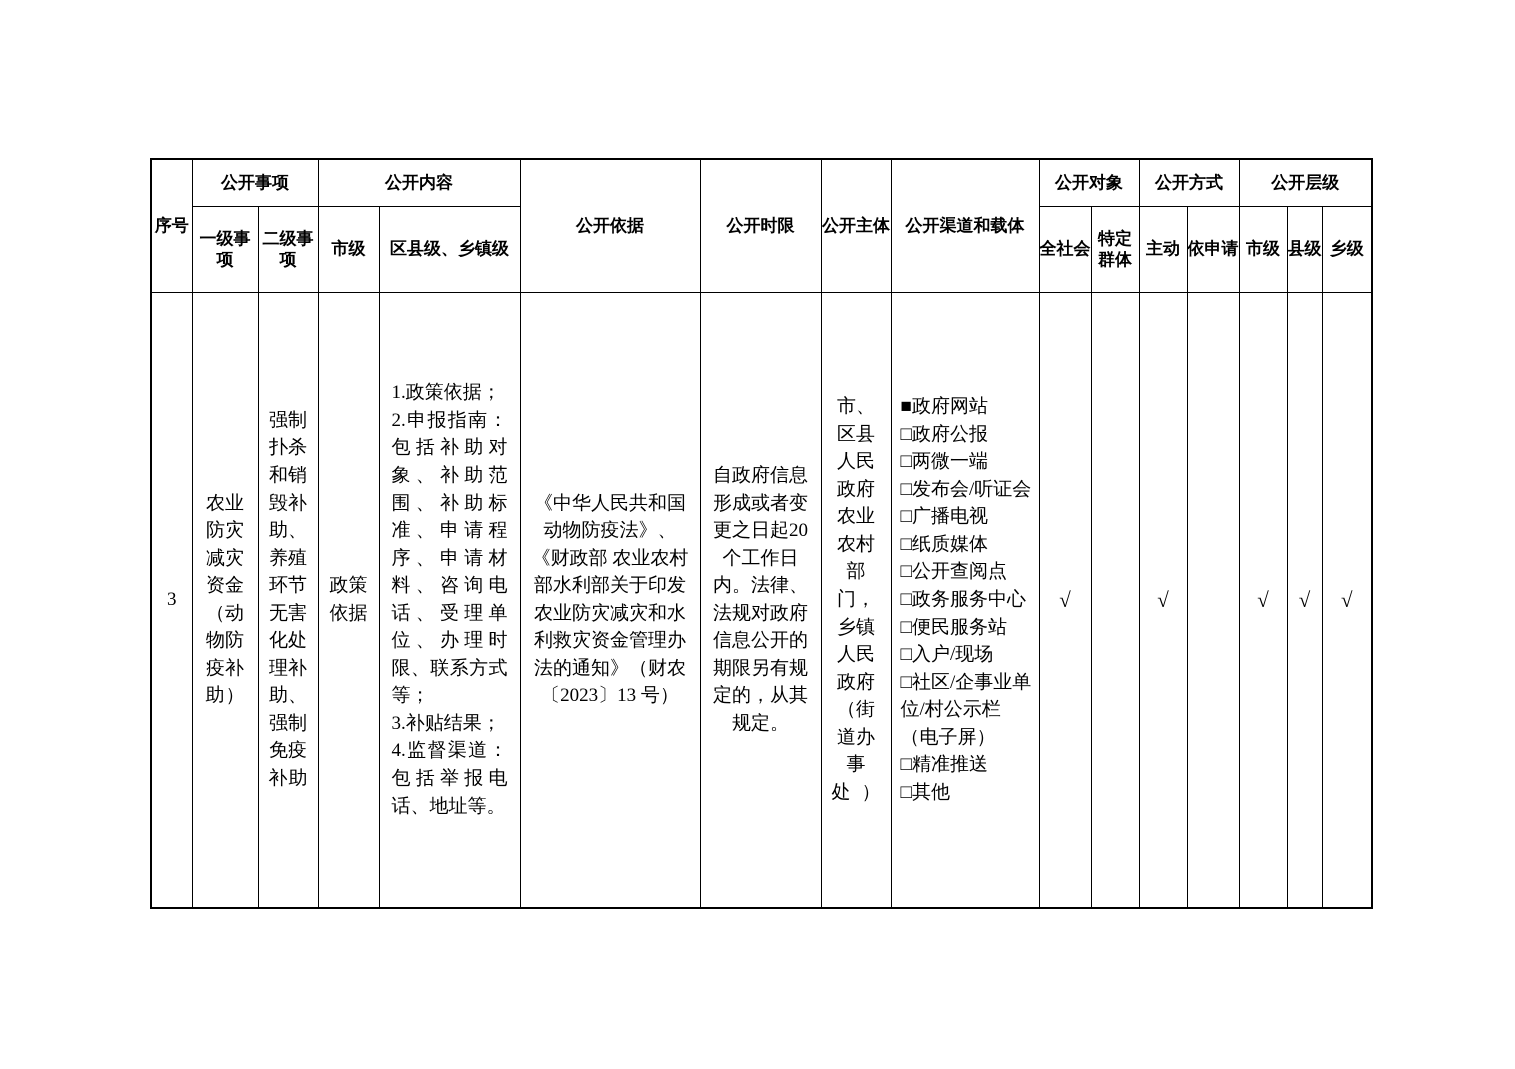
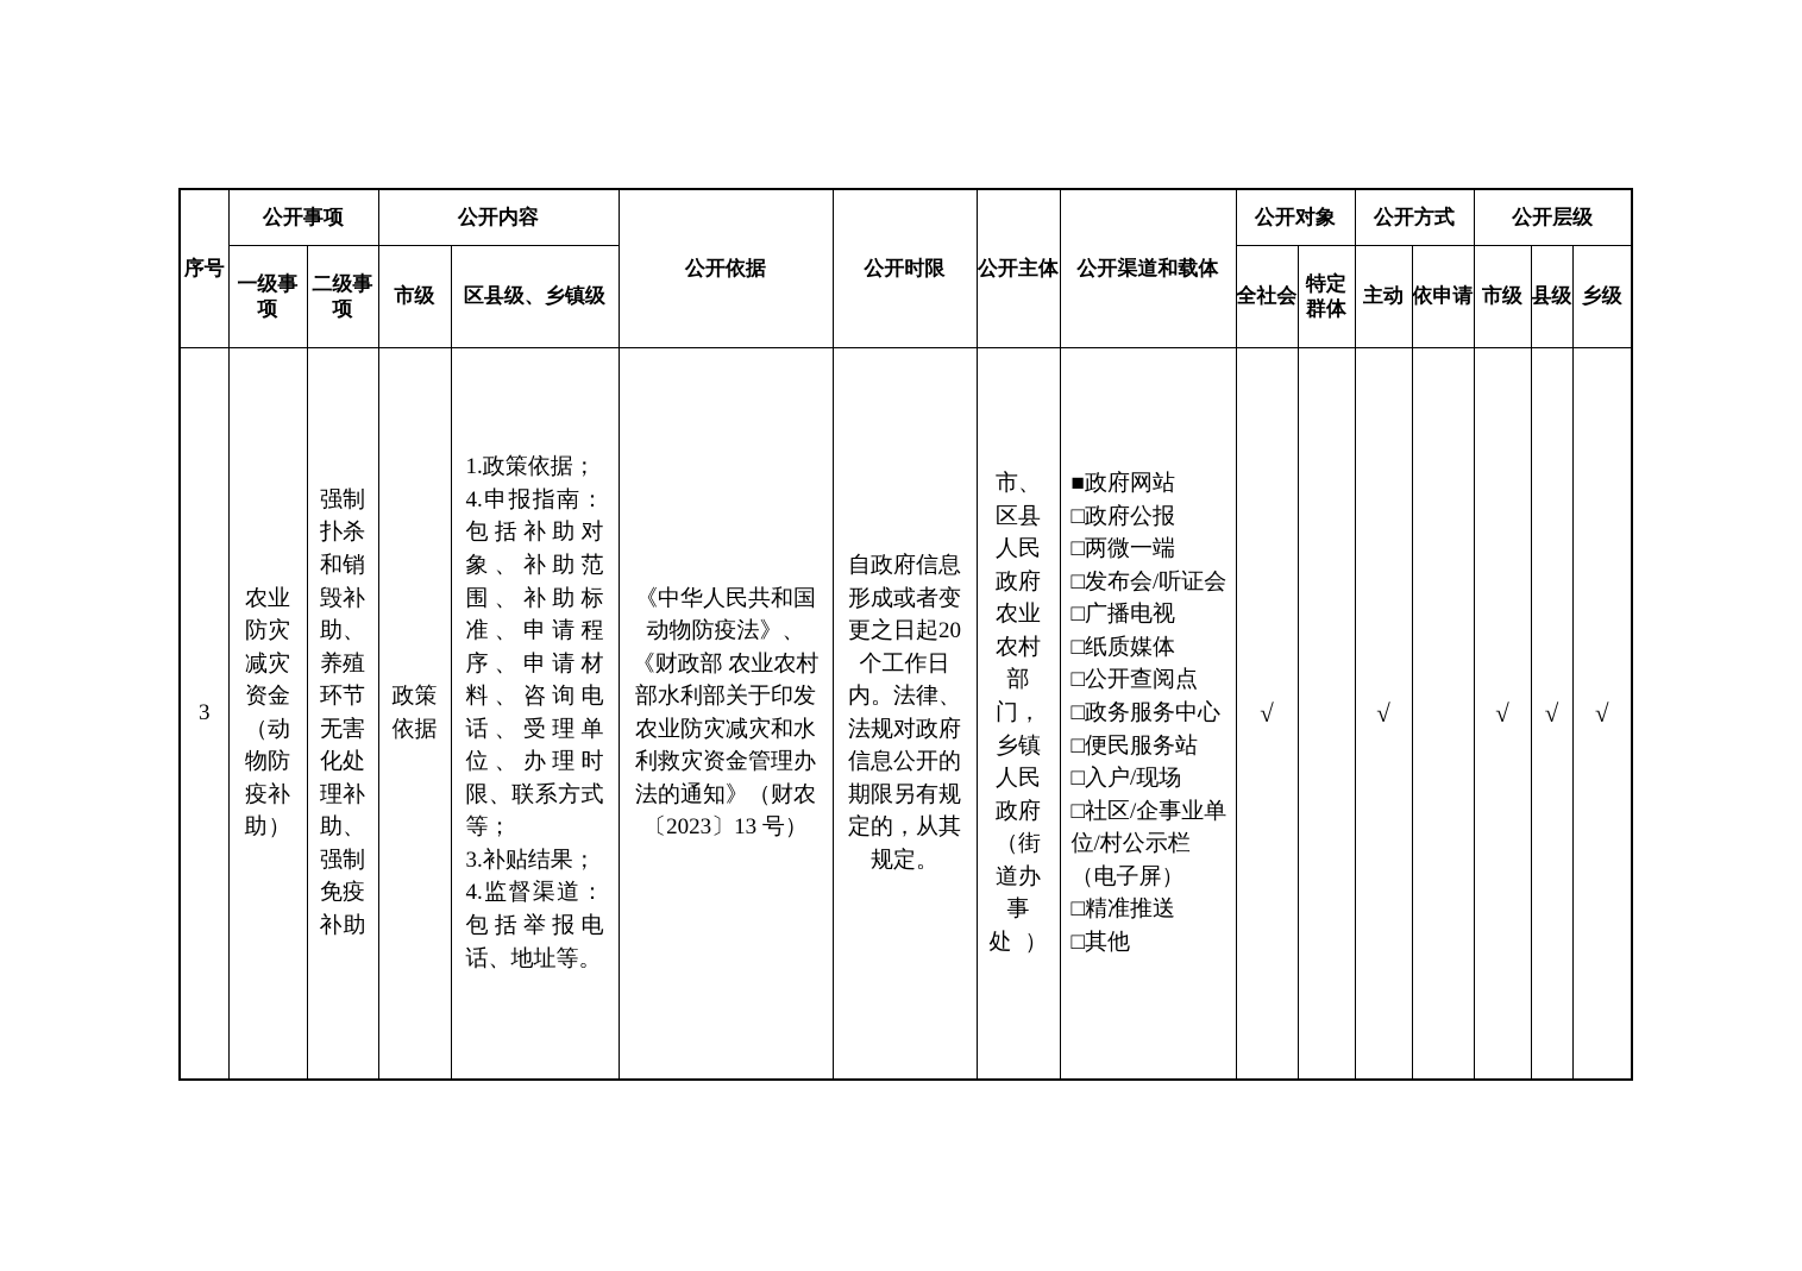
  序号	公开事项	公开内容	公开依据	公开时限	公开主体	公开渠道和载体	公开对象	公开方式	公开层级
  一级事项	二级事项	市级	区县级、乡镇级	全社会	特定群体	主动	依申请	市级	县级	乡级
- 3	农业防灾减灾资金（动物防疫补助）	强制扑杀和销毁补助、养殖环节无害化处理补助、强制免疫补助	政策依据	1.政策依据； 2.申报指南：包括补助对象、补助范围、补助标准、申请程序、申请材料、咨询电话、受理单位、办理时限、联系方式等； 3.补贴结果； 4.监督渠道：包括举报电话、地址等。	《中华人民共和国动物防疫法》、《财政部 农业农村部水利部关于印发农业防灾减灾和水利救灾资金管理办法的通知》（财农〔2023〕13 号）	自政府信息形成或者变更之日起20个工作日内。法律、法规对政府信息公开的期限另有规定的，从其规定。	市、区县人民政府农业农村部门，乡镇人民政府（街道办事处）	■政府网站 □政府公报 □两微一端 □发布会/听证会 □广播电视 □纸质媒体 □公开查阅点 □政务服务中心 □便民服务站 □入户/现场 □社区/企事业单位/村公示栏（电子屏） □精准推送 □其他	√		√		√	√	√
+ 3	农业防灾减灾资金（动物防疫补助）	强制扑杀和销毁补助、养殖环节无害化处理补助、强制免疫补助	政策依据	1.政策依据； 4.申报指南：包括补助对象、补助范围、补助标准、申请程序、申请材料、咨询电话、受理单位、办理时限、联系方式等； 3.补贴结果； 4.监督渠道：包括举报电话、地址等。	《中华人民共和国动物防疫法》、《财政部 农业农村部水利部关于印发农业防灾减灾和水利救灾资金管理办法的通知》（财农〔2023〕13 号）	自政府信息形成或者变更之日起20个工作日内。法律、法规对政府信息公开的期限另有规定的，从其规定。	市、区县人民政府农业农村部门，乡镇人民政府（街道办事处）	■政府网站 □政府公报 □两微一端 □发布会/听证会 □广播电视 □纸质媒体 □公开查阅点 □政务服务中心 □便民服务站 □入户/现场 □社区/企事业单位/村公示栏（电子屏） □精准推送 □其他	√		√		√	√	√
